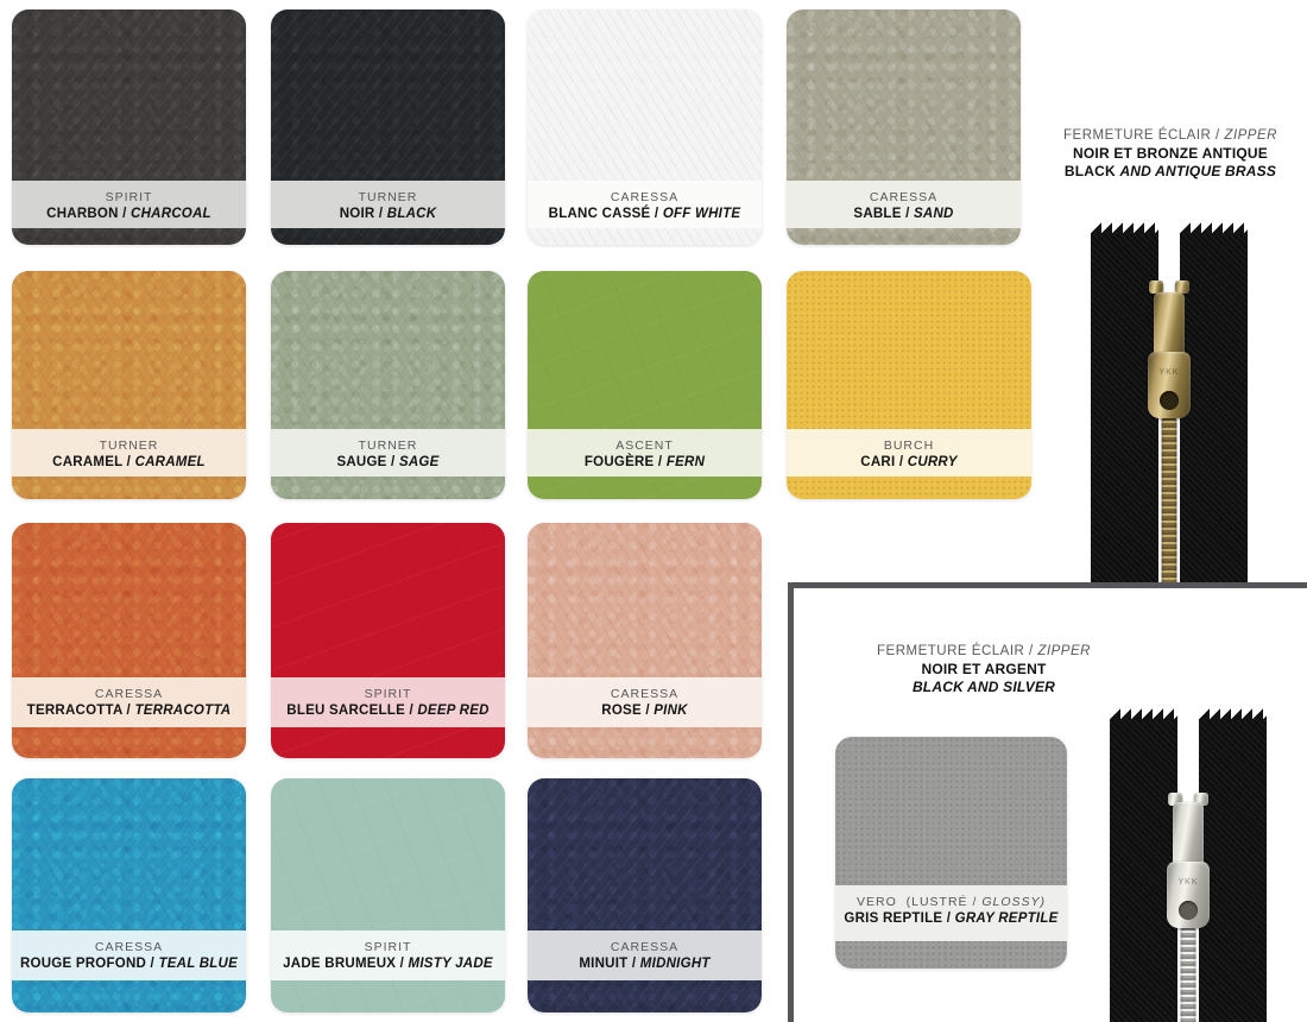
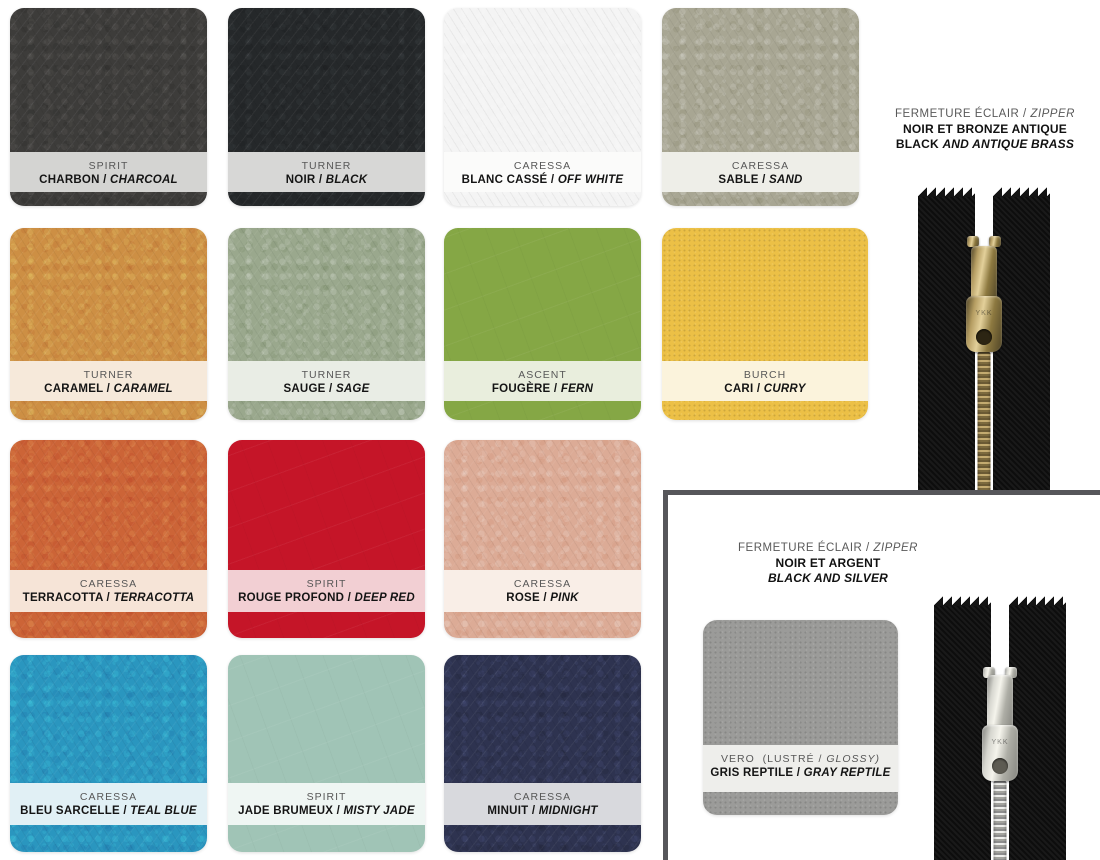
  SPIRIT
  CHARBON / CHARCOAL
  TURNER
  NOIR / BLACK
  CARESSA
  BLANC CASSÉ / OFF WHITE
  CARESSA
  SABLE / SAND
  TURNER
  CARAMEL / CARAMEL
  TURNER
  SAUGE / SAGE
  ASCENT
  FOUGÈRE / FERN
  BURCH
  CARI / CURRY
  CARESSA
  TERRACOTTA / TERRACOTTA
  SPIRIT
- BLEU SARCELLE / DEEP RED
+ ROUGE PROFOND / DEEP RED
  CARESSA
  ROSE / PINK
  CARESSA
- ROUGE PROFOND / TEAL BLUE
+ BLEU SARCELLE / TEAL BLUE
  SPIRIT
  JADE BRUMEUX / MISTY JADE
  CARESSA
  MINUIT / MIDNIGHT
  FERMETURE ÉCLAIR / ZIPPER
  NOIR ET BRONZE ANTIQUE
  BLACK AND ANTIQUE BRASS
  FERMETURE ÉCLAIR / ZIPPER
  NOIR ET ARGENT
  BLACK AND SILVER
  VERO (LUSTRÉ / GLOSSY)
  GRIS REPTILE / GRAY REPTILE
